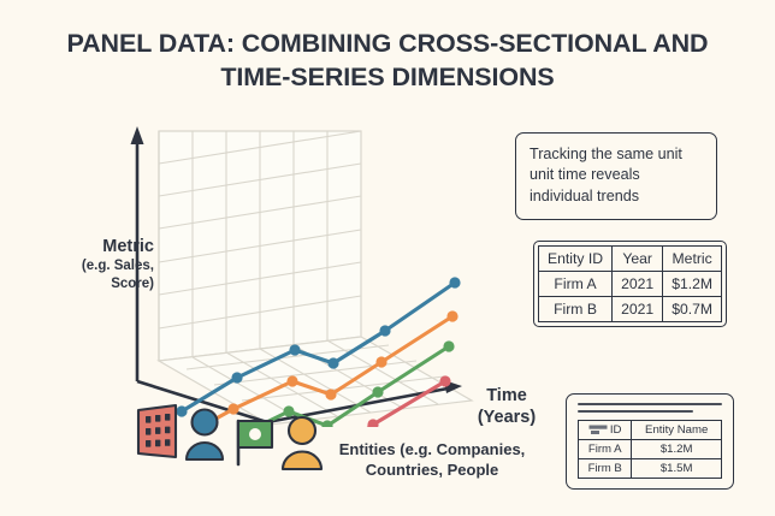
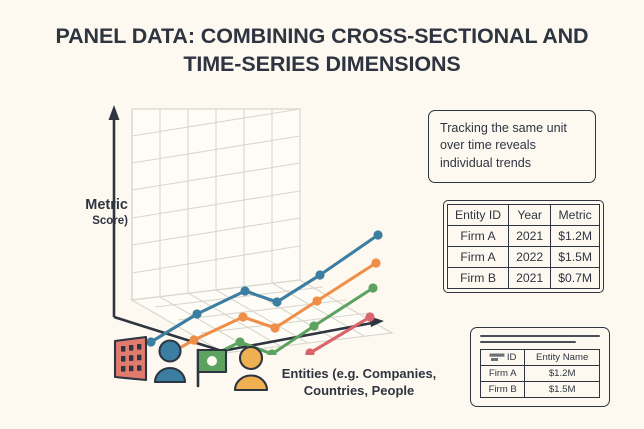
  PANEL DATA: COMBINING CROSS-SECTIONAL AND TIME-SERIES DIMENSIONS
  Metric
- (e.g. Sales,
  Score)
- Time
- (Years)
  Entities (e.g. Companies,
  Countries, People
- Tracking the same unit unit time reveals individual trends
+ Tracking the same unit over time reveals individual trends
  Entity ID	Year	Metric
  Firm A	2021	$1.2M
+ Firm A	2022	$1.5M
  Firm B	2021	$0.7M
  ID	Entity Name
  Firm A	$1.2M
  Firm B	$1.5M
